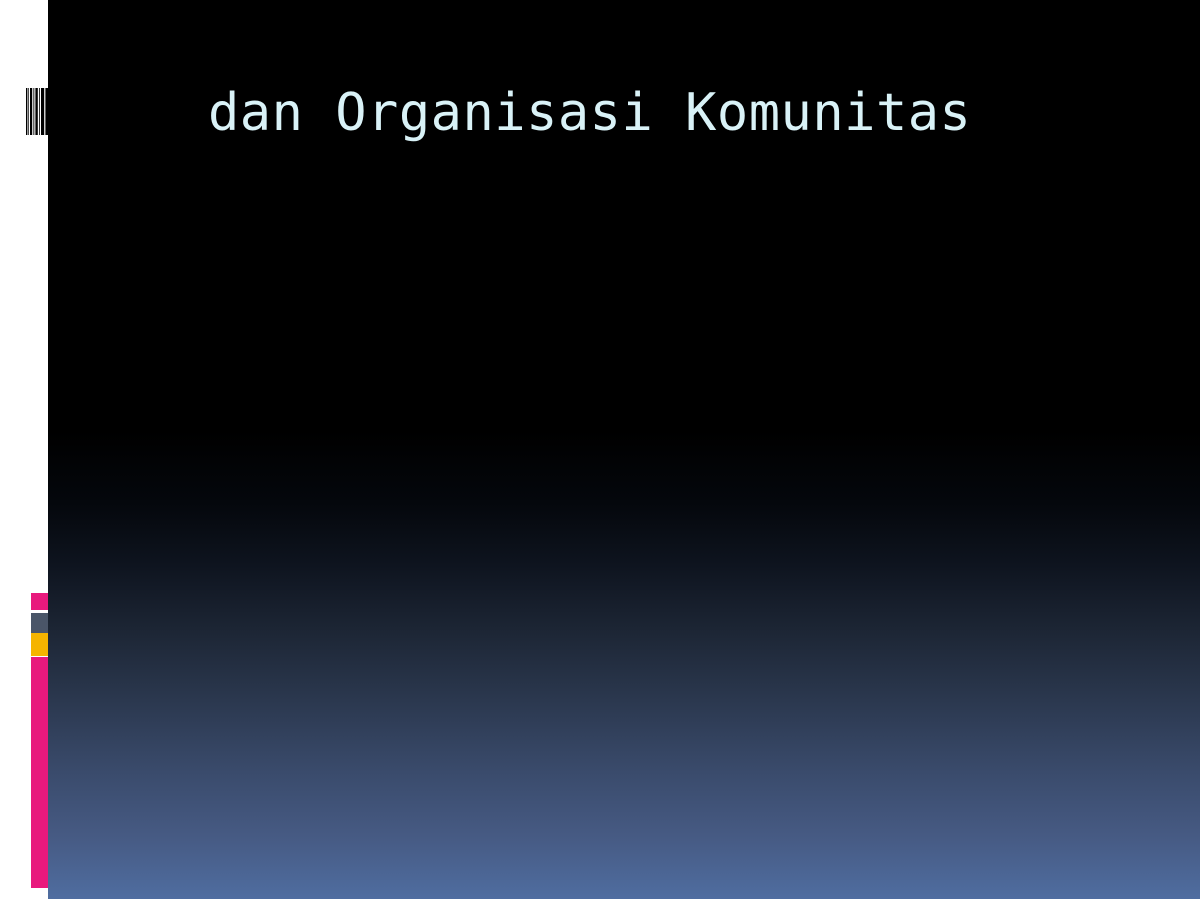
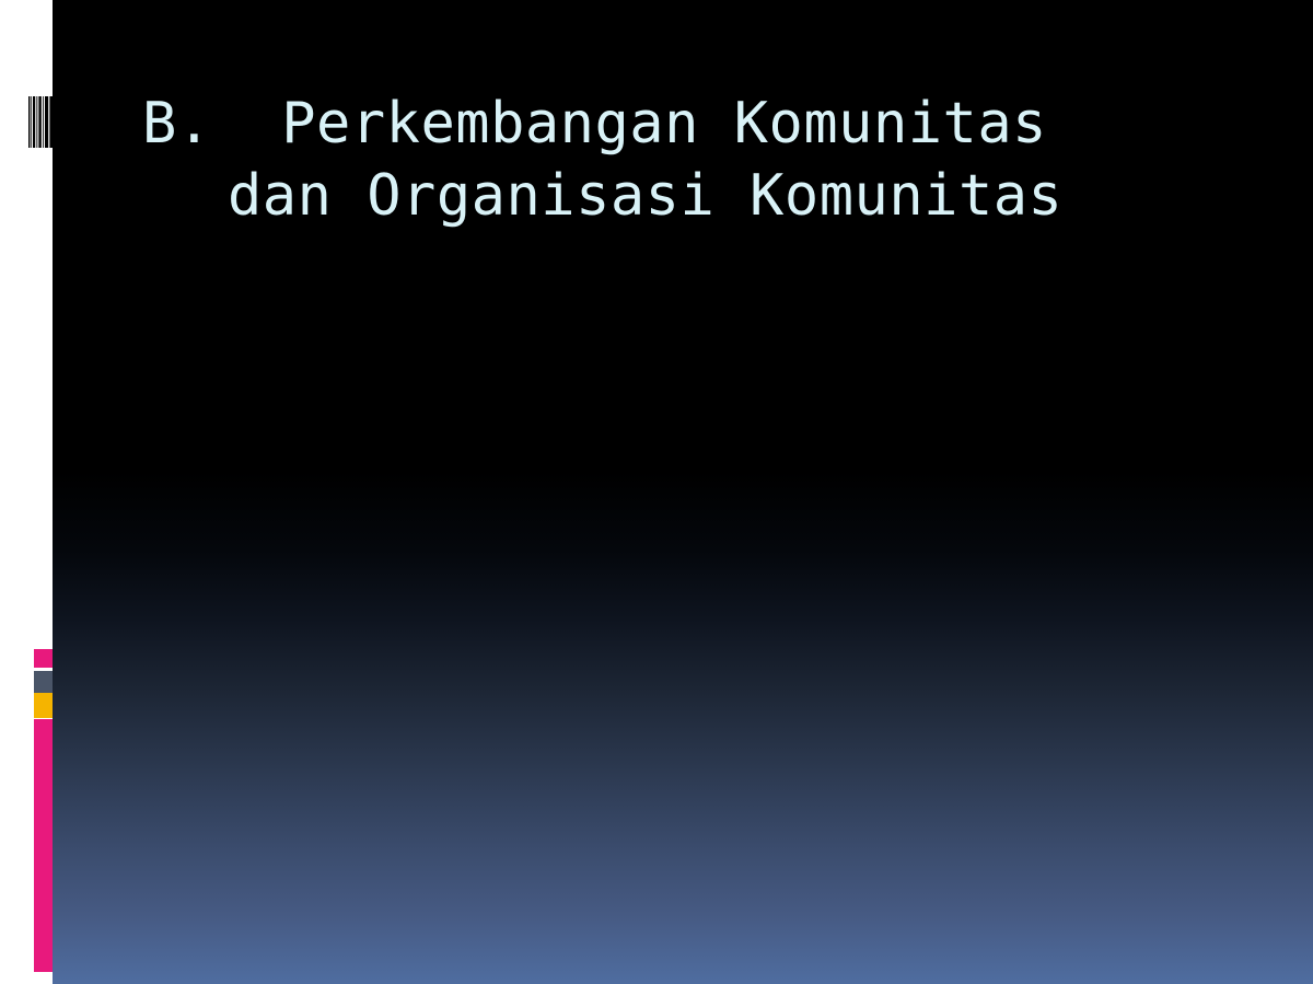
+ B. Perkembangan Komunitas
  dan Organisasi Komunitas
